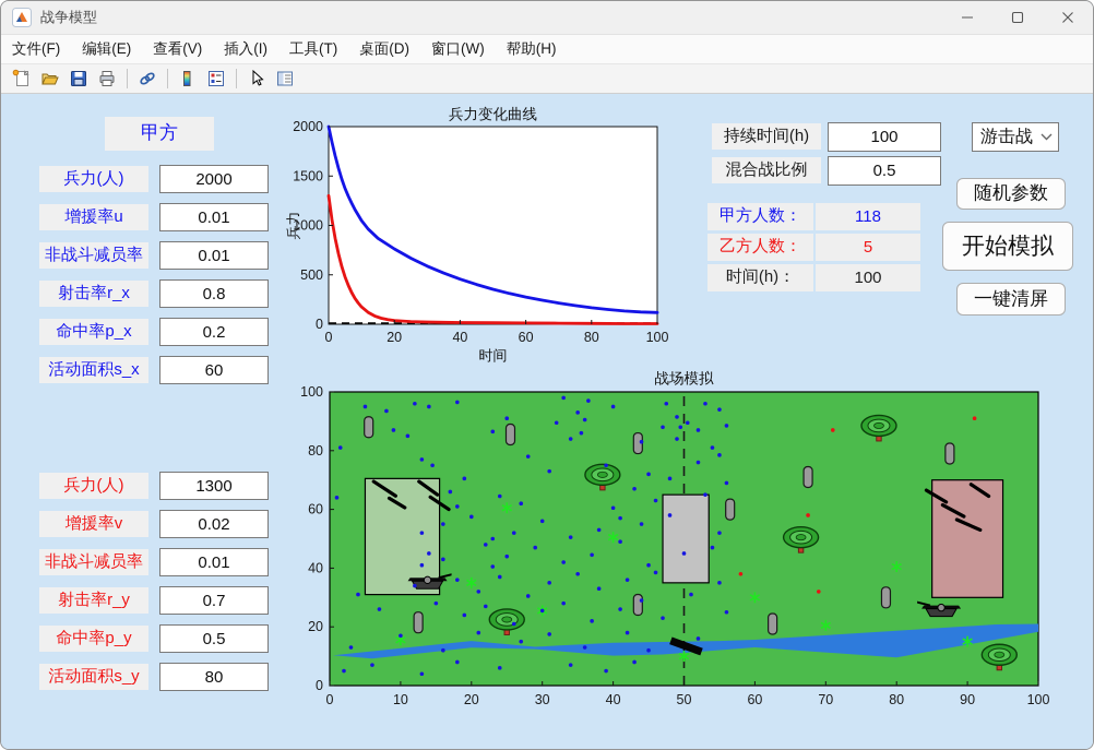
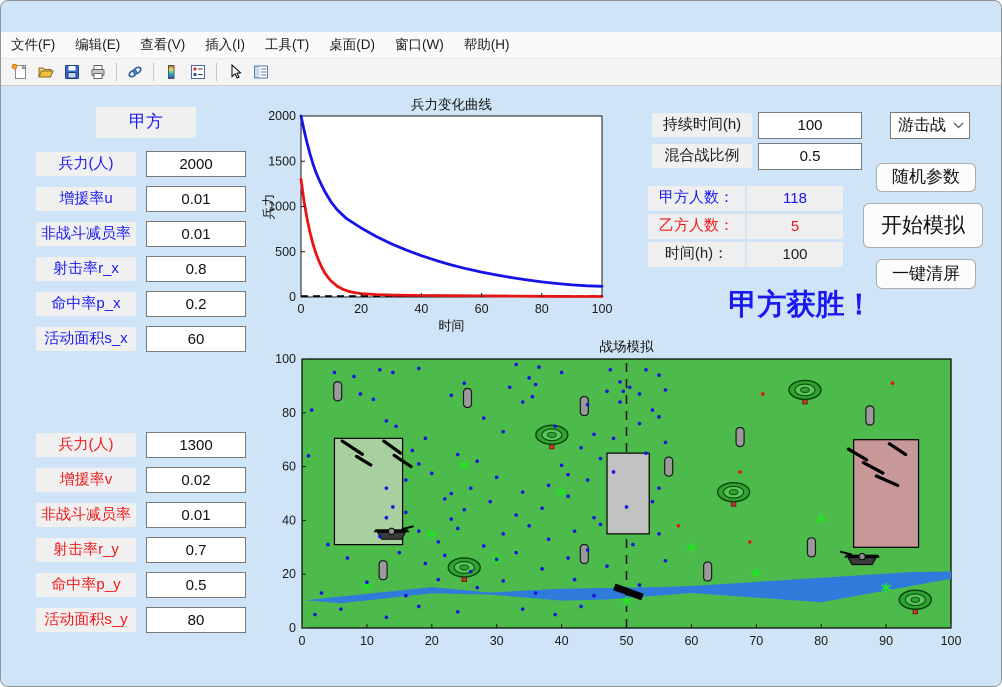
- 战争模型
  文件(F)
  编辑(E)
  查看(V)
  插入(I)
  工具(T)
  桌面(D)
  窗口(W)
  帮助(H)
  甲方
  兵力(人)
  2000
  增援率u
  0.01
  非战斗减员率
  0.01
  射击率r_x
  0.8
  命中率p_x
  0.2
  活动面积s_x
  60
  兵力(人)
  1300
  增援率v
  0.02
  非战斗减员率
  0.01
  射击率r_y
  0.7
  命中率p_y
  0.5
  活动面积s_y
  80
  持续时间(h)
  100
  混合战比例
  0.5
  甲方人数：
  118
  乙方人数：
  5
  时间(h)：
  100
  游击战
  随机参数
  开始模拟
  一键清屏
+ 甲方获胜！
  0
  20
  40
  60
  80
  100
  0
  500
  1000
  1500
  2000
  兵力变化曲线
  时间
  0
  10
  20
  30
  40
  50
  60
  70
  80
  90
  100
  0
  20
  40
  60
  80
  100
  战场模拟
